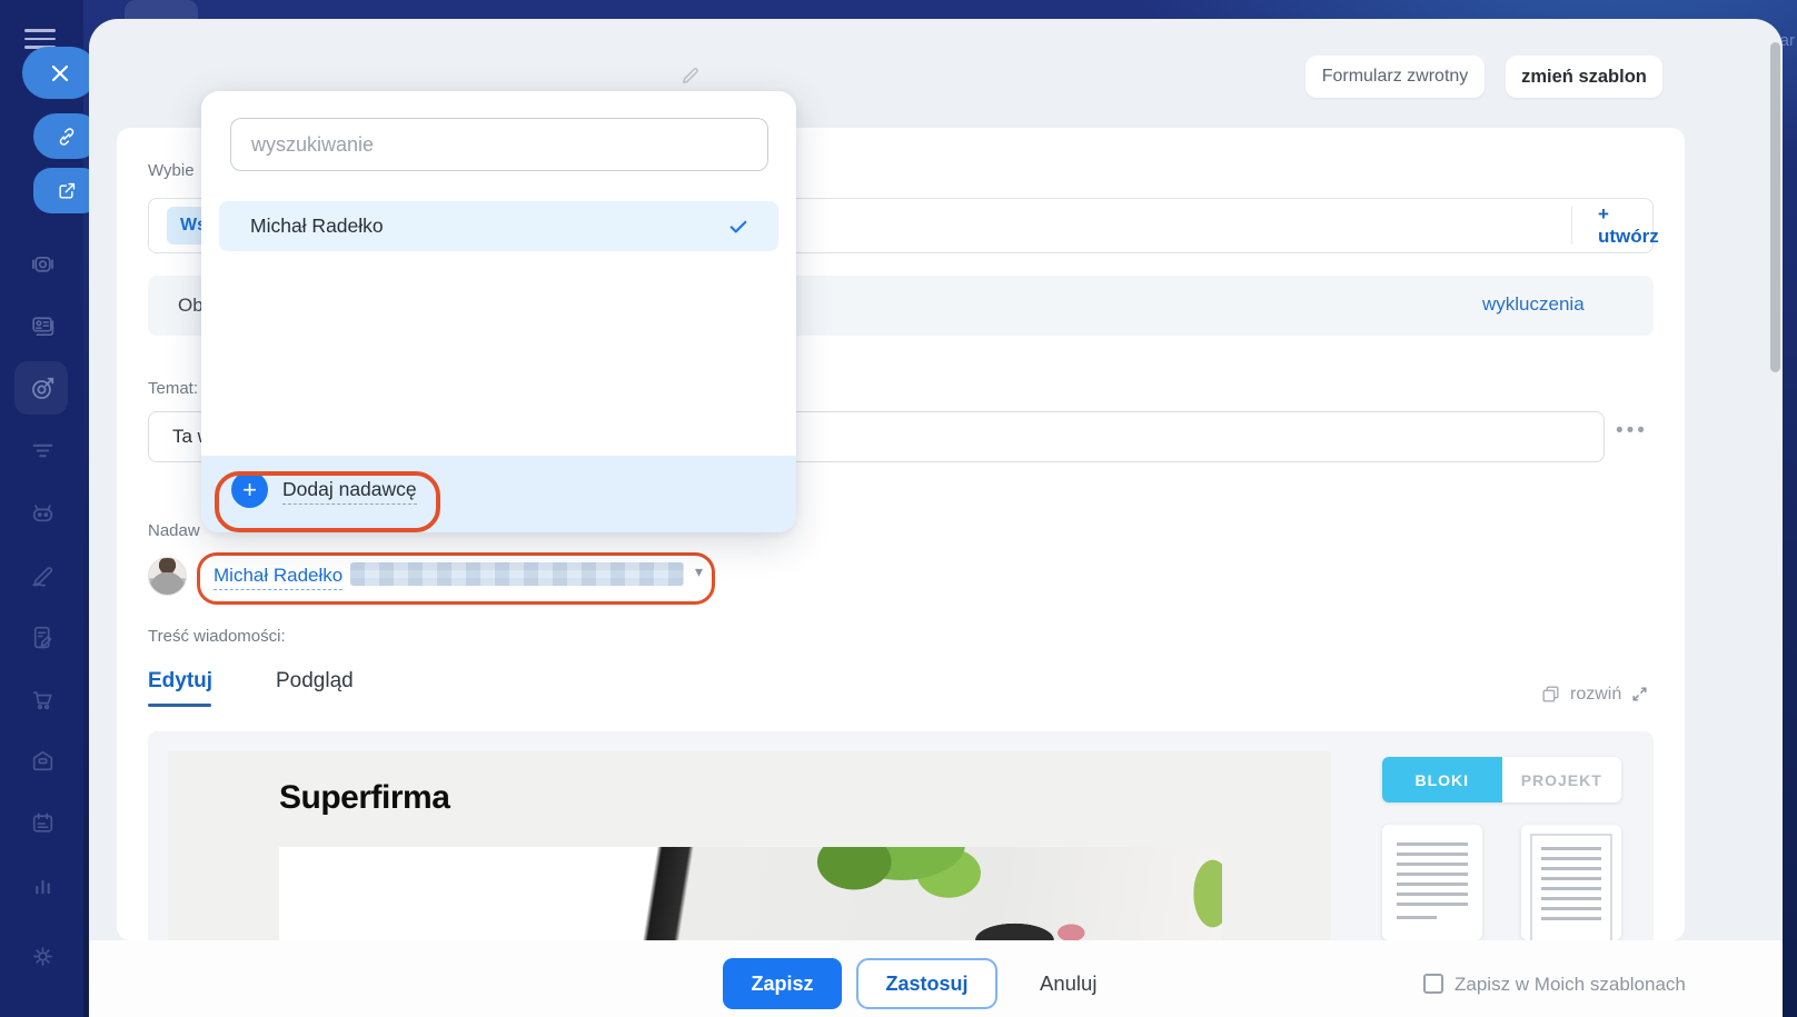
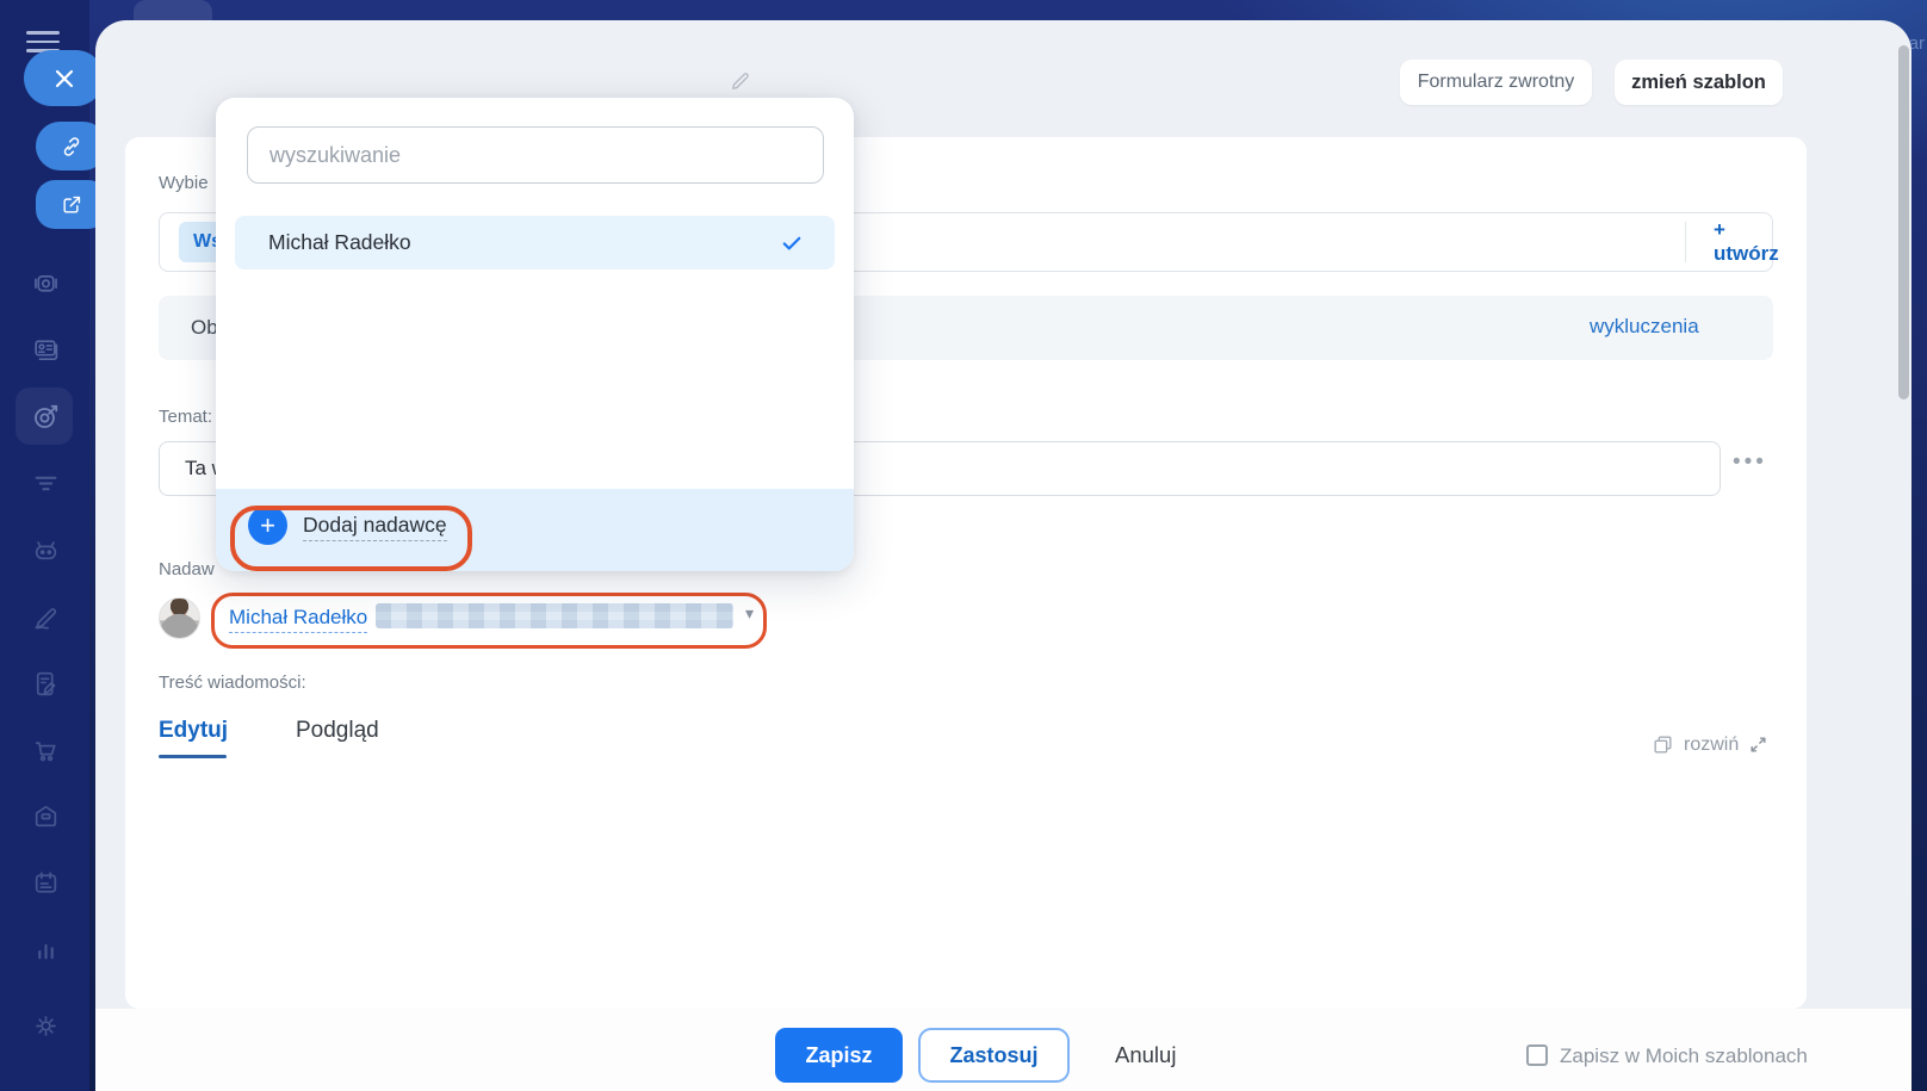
  ar
  Formularz zwrotny
  zmień szablon
  Wybie
  + utwórz
  Ob
  wykluczenia
  Temat:
  •••
  Nadaw
  Michał Radełko
  ▾
  Treść wiadomości:
  Edytuj
  Podgląd
  rozwiń
- Superfirma
- BLOKI
- PROJEKT
  Zapisz
  Zastosuj
  Anuluj
  Zapisz w Moich szablonach
  wyszukiwanie
  Michał Radełko
  +
  Dodaj nadawcę
